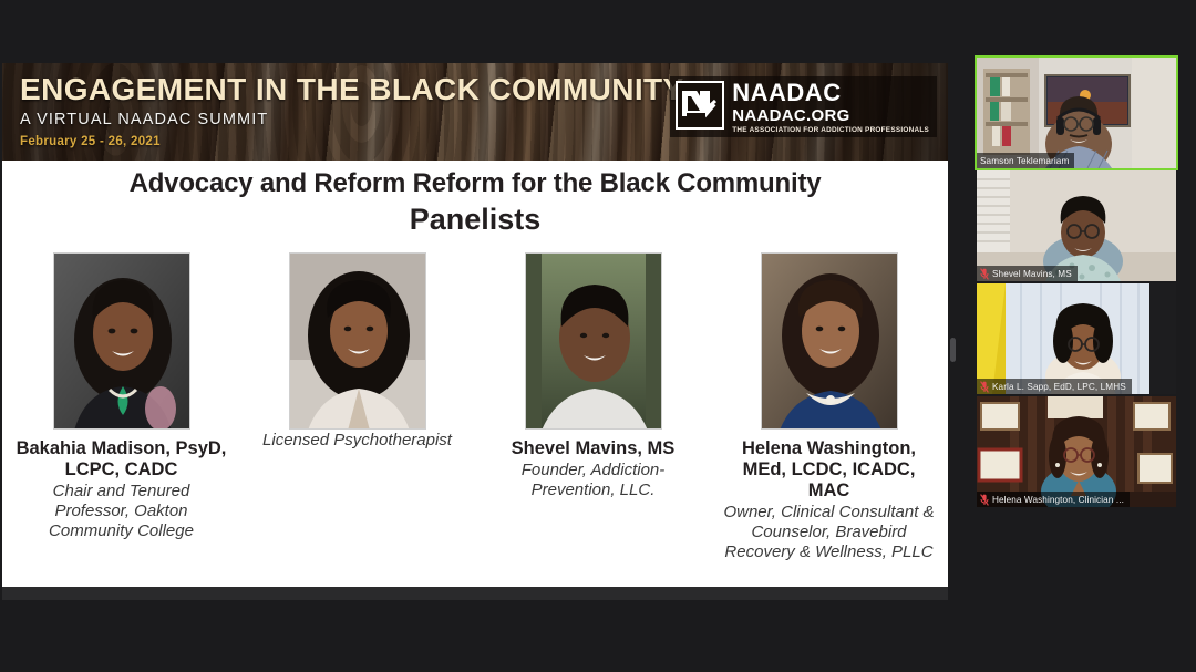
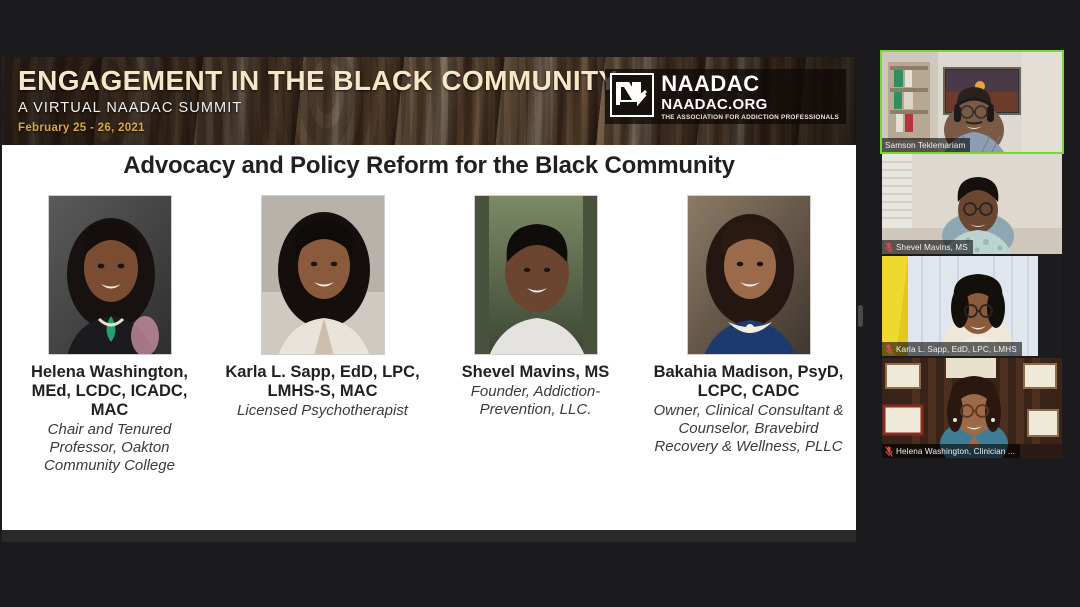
  ENGAGEMENT IN THE BLACK COMMUNITY
  A VIRTUAL NAADAC SUMMIT
  February 25 - 26, 2021
  NAADAC
  NAADAC.ORG
- Advocacy and Reform Reform for the Black Community
+ Advocacy and Policy Reform for the Black Community
- Panelists
- Bakahia Madison, PsyD, LCPC, CADC
+ Helena Washington, MEd, LCDC, ICADC, MAC
  Chair and Tenured Professor, Oakton Community College
+ Karla L. Sapp, EdD, LPC, LMHS-S, MAC
  Licensed Psychotherapist
  Shevel Mavins, MS
  Founder, Addiction-Prevention, LLC.
- Helena Washington, MEd, LCDC, ICADC, MAC
+ Bakahia Madison, PsyD, LCPC, CADC
  Owner, Clinical Consultant & Counselor, Bravebird Recovery & Wellness, PLLC
  Samson Teklemariam
  Shevel Mavins, MS
  Karla L. Sapp, EdD, LPC, LMHS
  Helena Washington, Clinician ...
